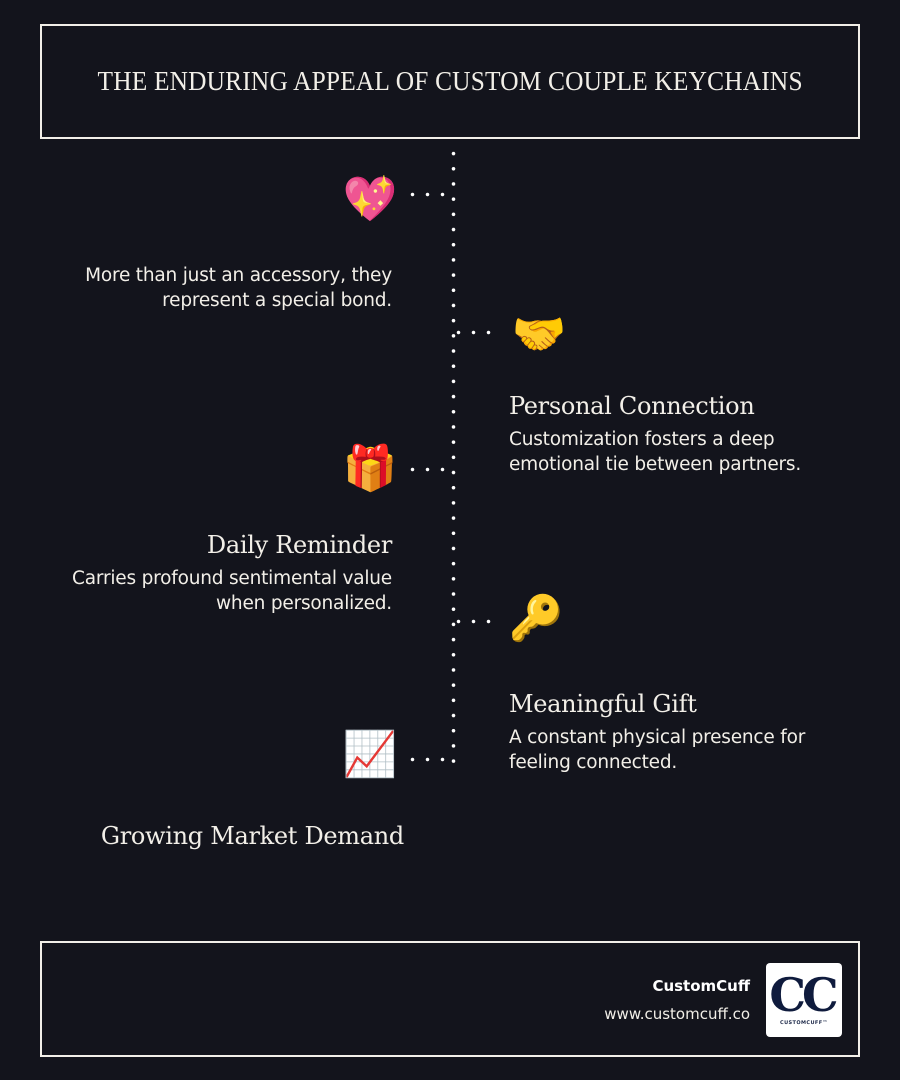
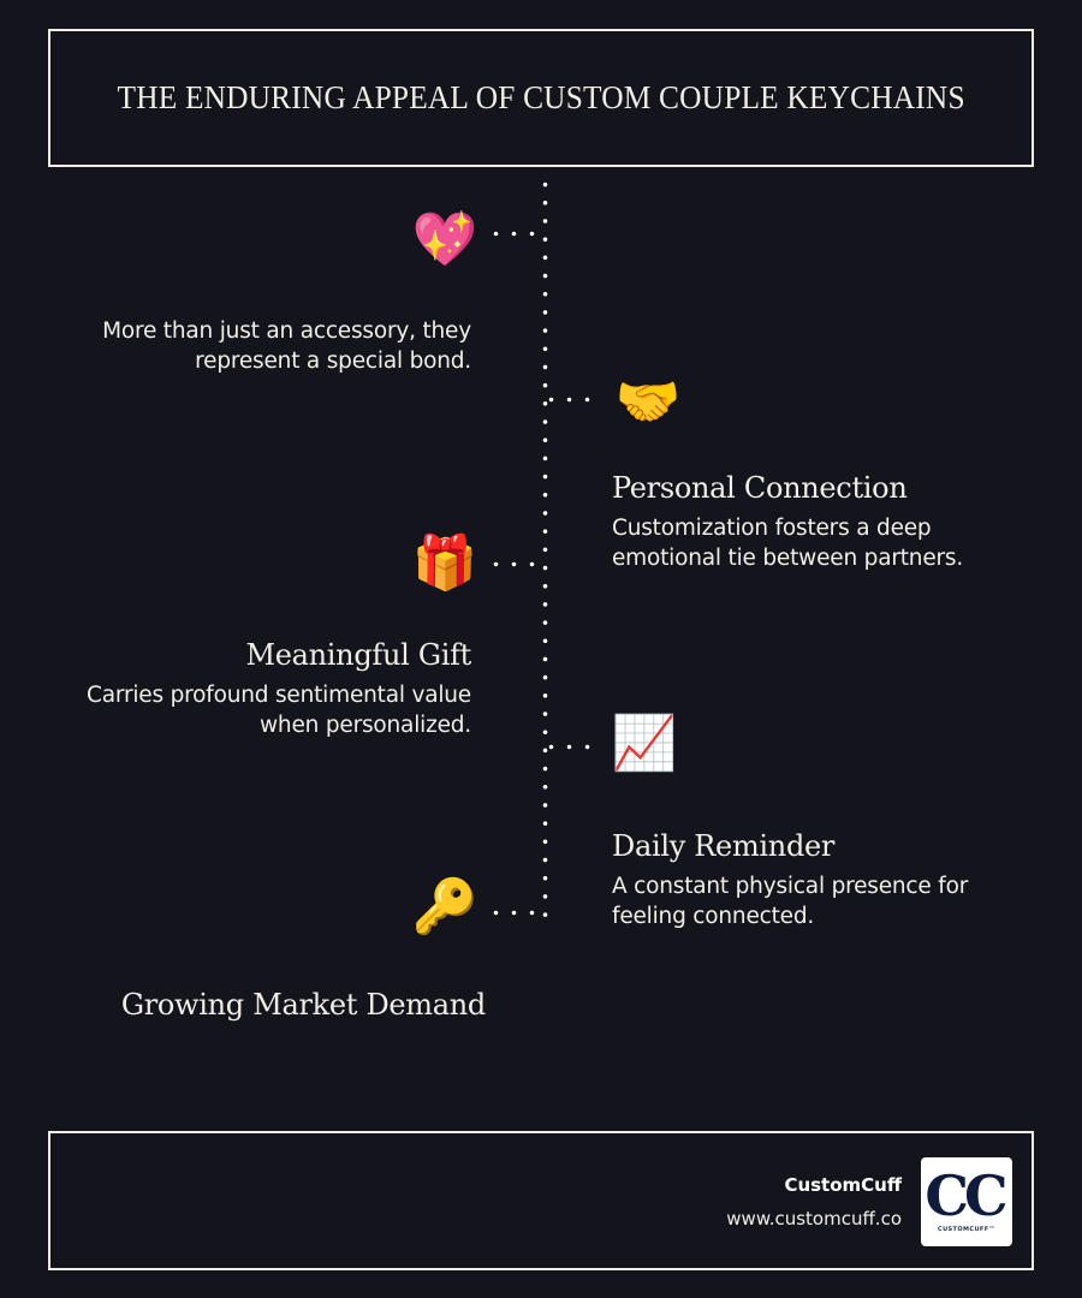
  THE ENDURING APPEAL OF CUSTOM COUPLE KEYCHAINS
  💖
  More than just an accessory, they represent a special bond.
  🤝
  Personal Connection
  Customization fosters a deep emotional tie between partners.
  🎁
- Daily Reminder
+ Meaningful Gift
  Carries profound sentimental value when personalized.
- 🔑
+ 📈
- Meaningful Gift
+ Daily Reminder
  A constant physical presence for feeling connected.
- 📈
+ 🔑
  Growing Market Demand
  CustomCuff
  www.customcuff.co
  CC
